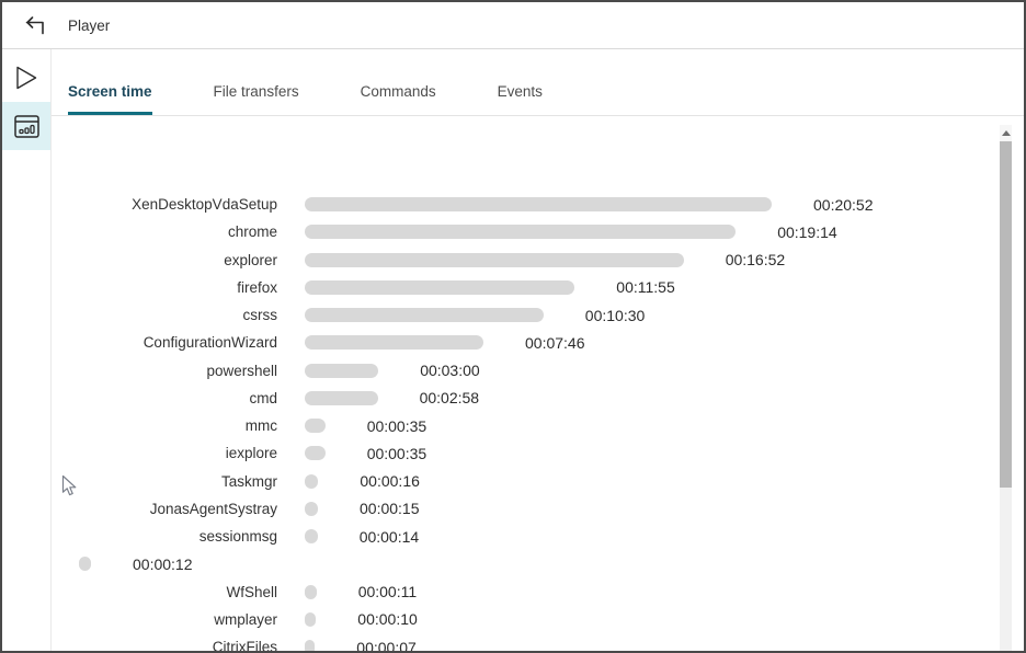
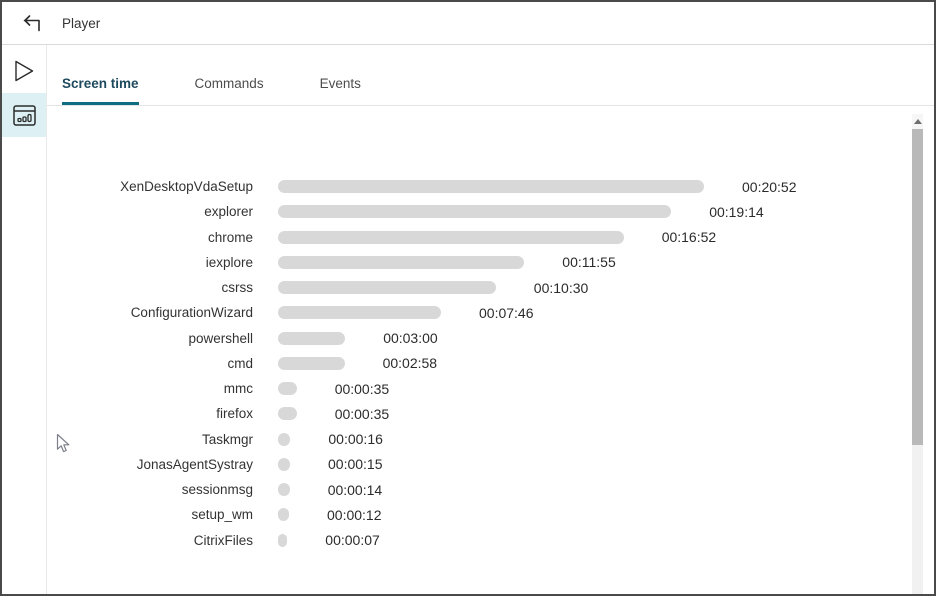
  Player
  Screen time
- File transfers
  Commands
  Events
  XenDesktopVdaSetup
  00:20:52
- chrome
+ explorer
  00:19:14
- explorer
+ chrome
  00:16:52
- firefox
+ iexplore
  00:11:55
  csrss
  00:10:30
  ConfigurationWizard
  00:07:46
  powershell
  00:03:00
  cmd
  00:02:58
  mmc
  00:00:35
- iexplore
+ firefox
  00:00:35
  Taskmgr
  00:00:16
  JonasAgentSystray
  00:00:15
  sessionmsg
  00:00:14
+ setup_wm
  00:00:12
- WfShell
- 00:00:11
- wmplayer
- 00:00:10
  CitrixFiles
  00:00:07
